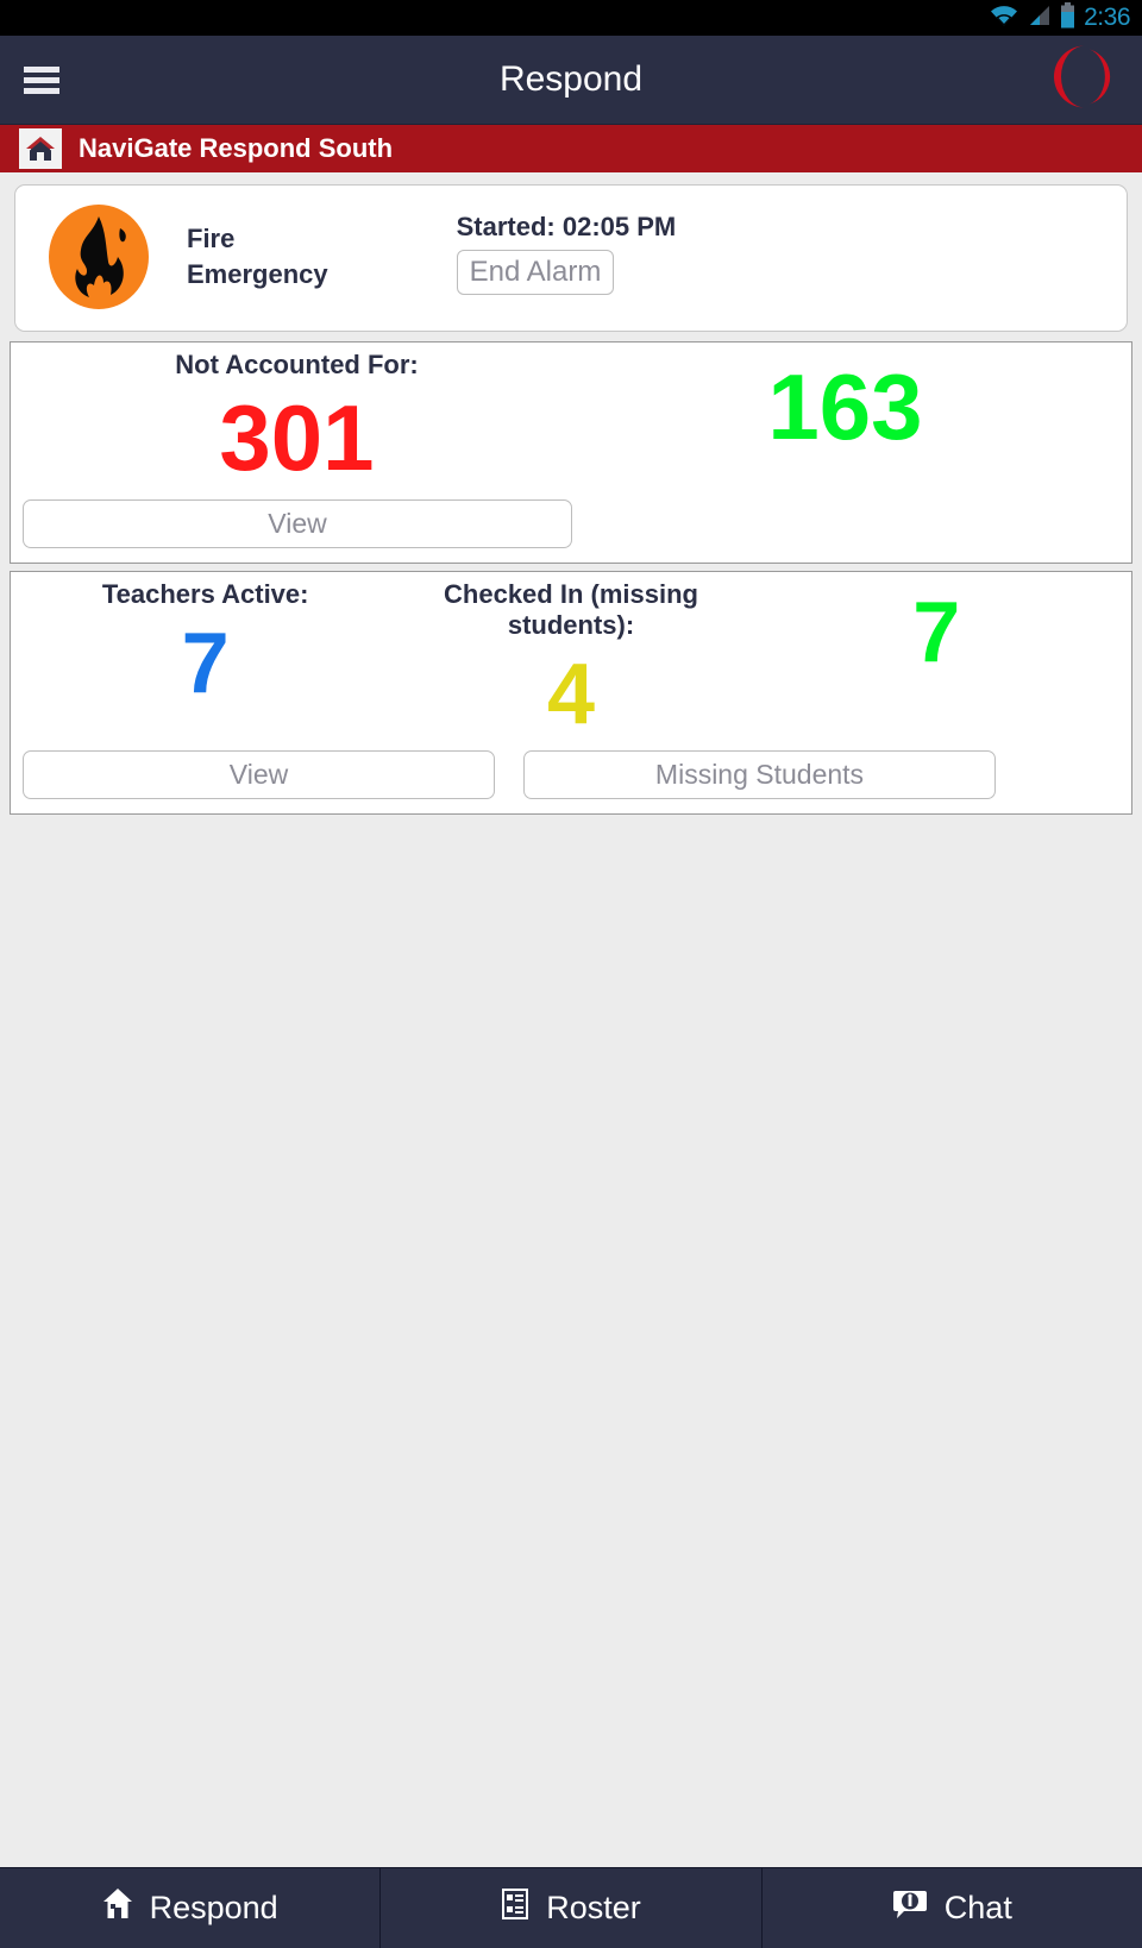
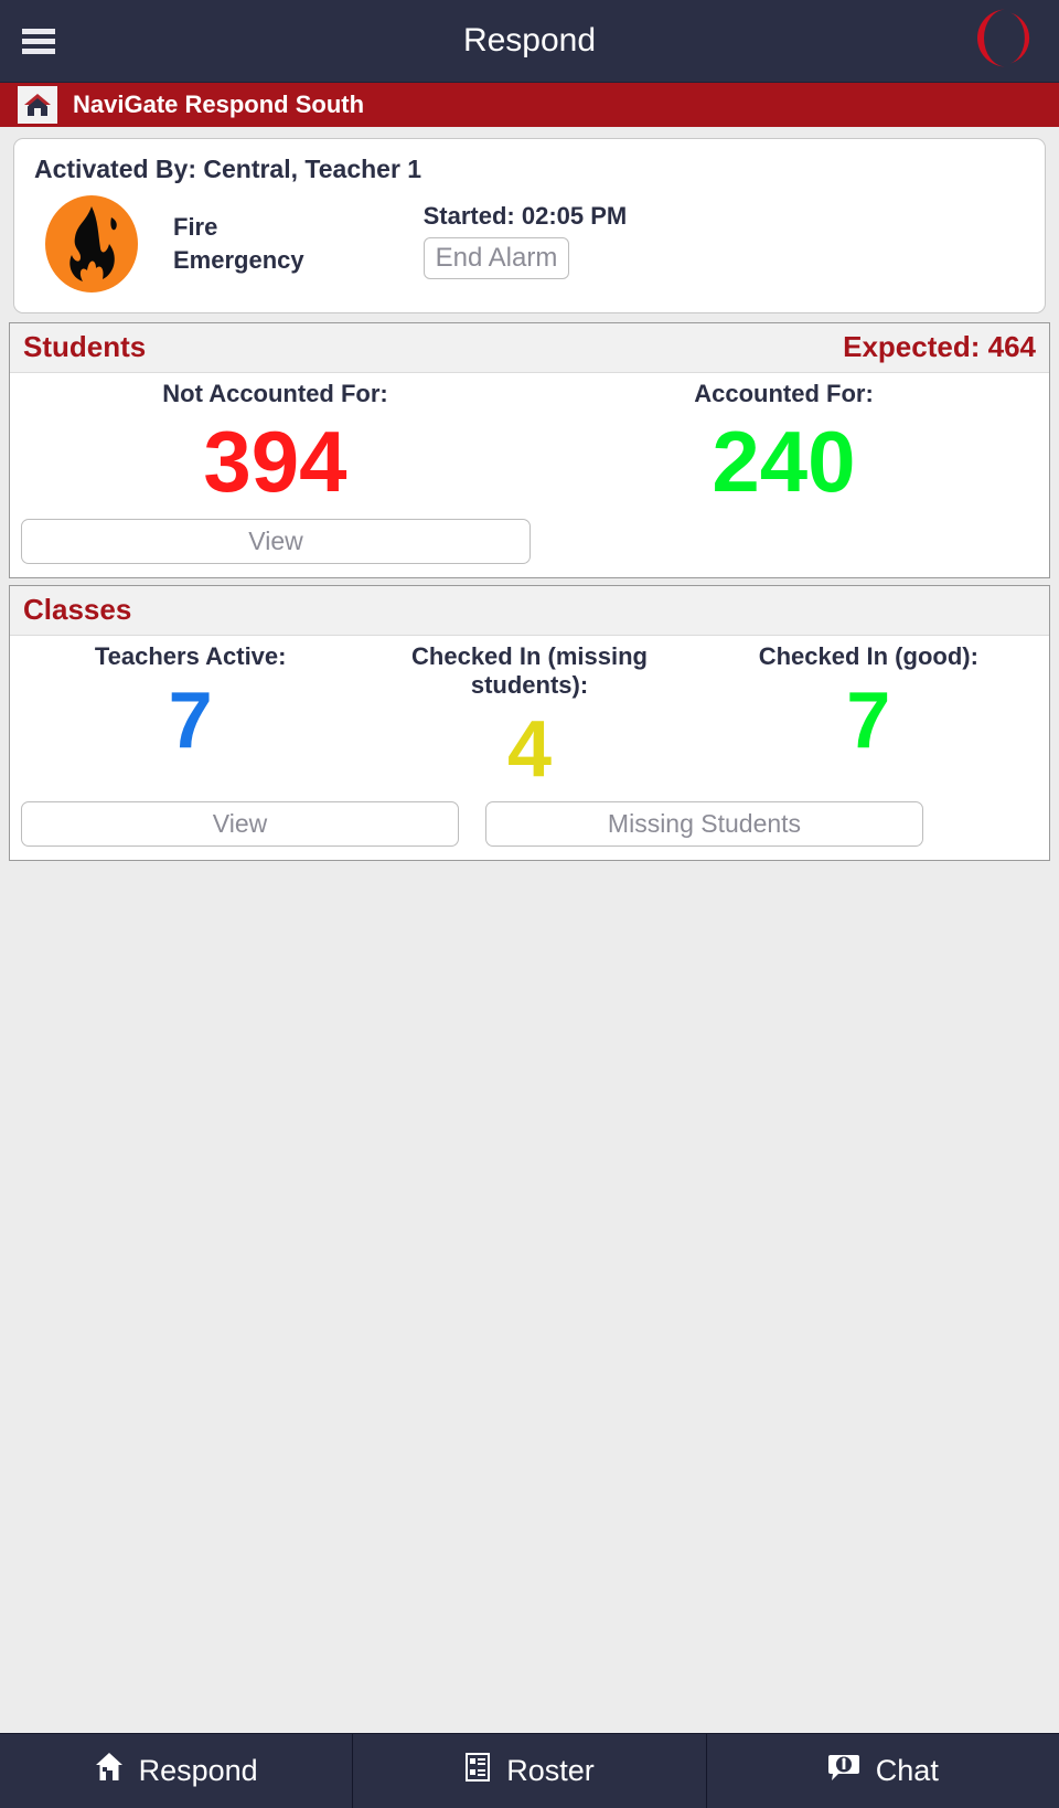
- 2:36
  Respond
  NaviGate Respond South
+ Activated By: Central, Teacher 1
  Fire
  Emergency
  Started: 02:05 PM
  End Alarm
+ Students
+ Expected: 464
  Not Accounted For:
- 301
+ 394
+ Accounted For:
- 163
+ 240
  View
+ Classes
  Teachers Active:
  7
  Checked In (missing students):
  4
+ Checked In (good):
  7
  View
  Missing Students
  Respond
  Roster
  Chat
